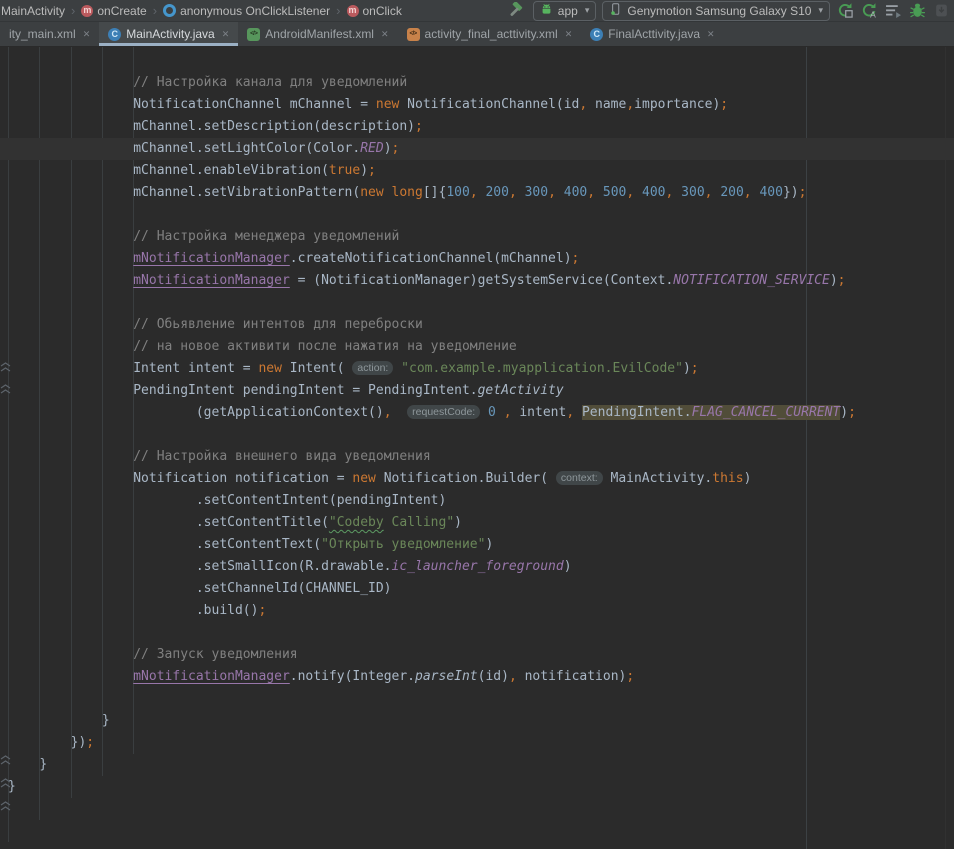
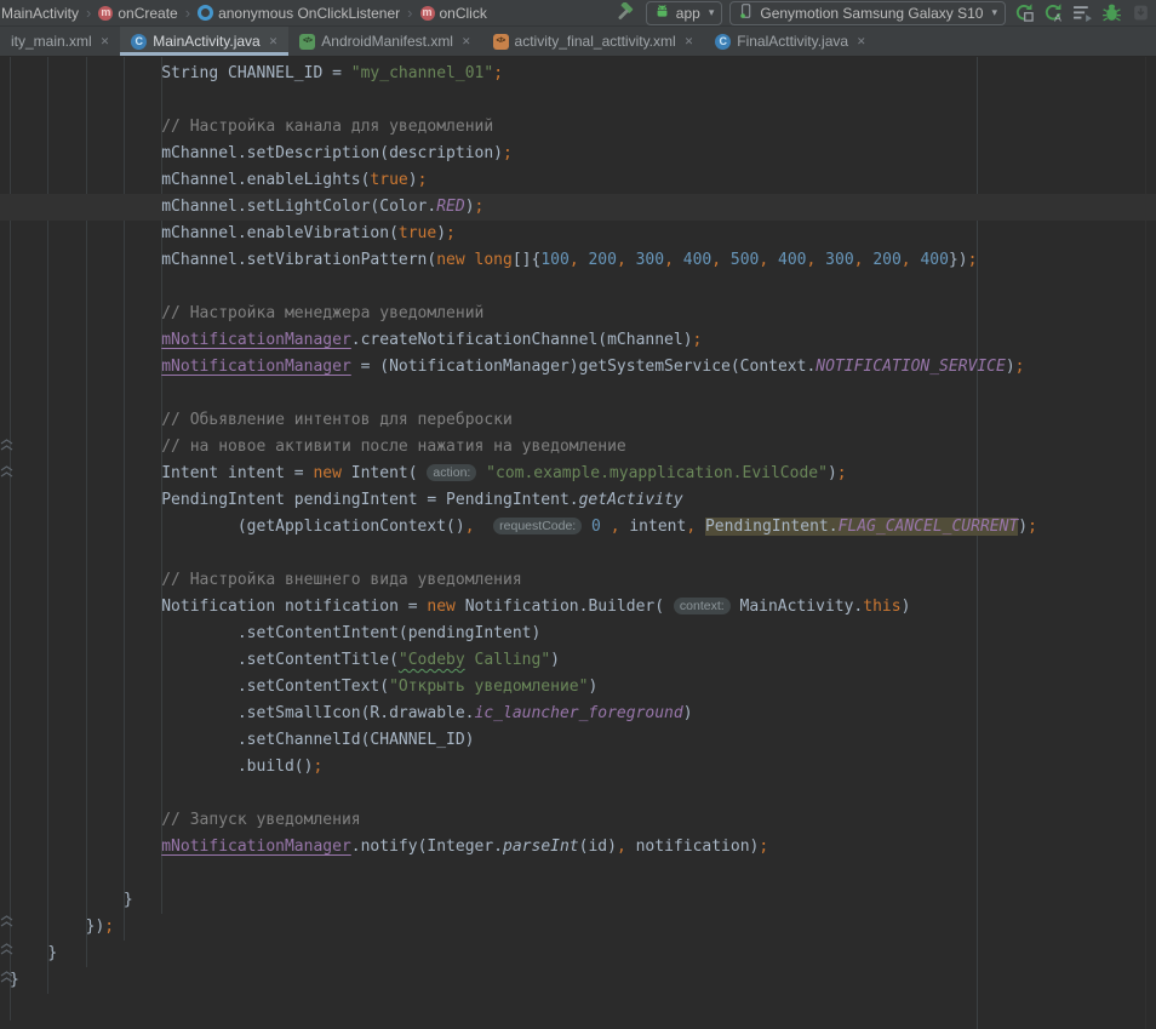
  MainActivity
  ›
  m
  onCreate
  ›
  anonymous OnClickListener
  ›
  m
  onClick
  app
  ▾
  Genymotion Samsung Galaxy S10
  ▾
  A
  ity_main.xml
  ✕
  C
  MainActivity.java
  ✕
  AndroidManifest.xml
  ✕
  activity_final_acttivity.xml
  ✕
  C
  FinalActtivity.java
  ✕
+ String CHANNEL_ID = "my_channel_01";
  // Настройка канала для уведомлений
- NotificationChannel mChannel = new NotificationChannel(id, name,importance);
  mChannel.setDescription(description);
+ mChannel.enableLights(true);
  mChannel.setLightColor(Color.RED);
  mChannel.enableVibration(true);
  mChannel.setVibrationPattern(new long[]{100, 200, 300, 400, 500, 400, 300, 200, 400});
  // Настройка менеджера уведомлений
  mNotificationManager.createNotificationChannel(mChannel);
  mNotificationManager = (NotificationManager)getSystemService(Context.NOTIFICATION_SERVICE);
  // Обьявление интентов для переброски
  // на новое активити после нажатия на уведомление
  Intent intent = new Intent( action: "com.example.myapplication.EvilCode");
  PendingIntent pendingIntent = PendingIntent.getActivity
  (getApplicationContext(), requestCode: 0 , intent, PendingIntent.FLAG_CANCEL_CURRENT);
  // Настройка внешнего вида уведомления
  Notification notification = new Notification.Builder( context: MainActivity.this)
  .setContentIntent(pendingIntent)
  .setContentTitle("Codeby Calling")
  .setContentText("Открыть уведомление")
  .setSmallIcon(R.drawable.ic_launcher_foreground)
  .setChannelId(CHANNEL_ID)
  .build();
  // Запуск уведомления
  mNotificationManager.notify(Integer.parseInt(id), notification);
  }
  });
  }
  }
